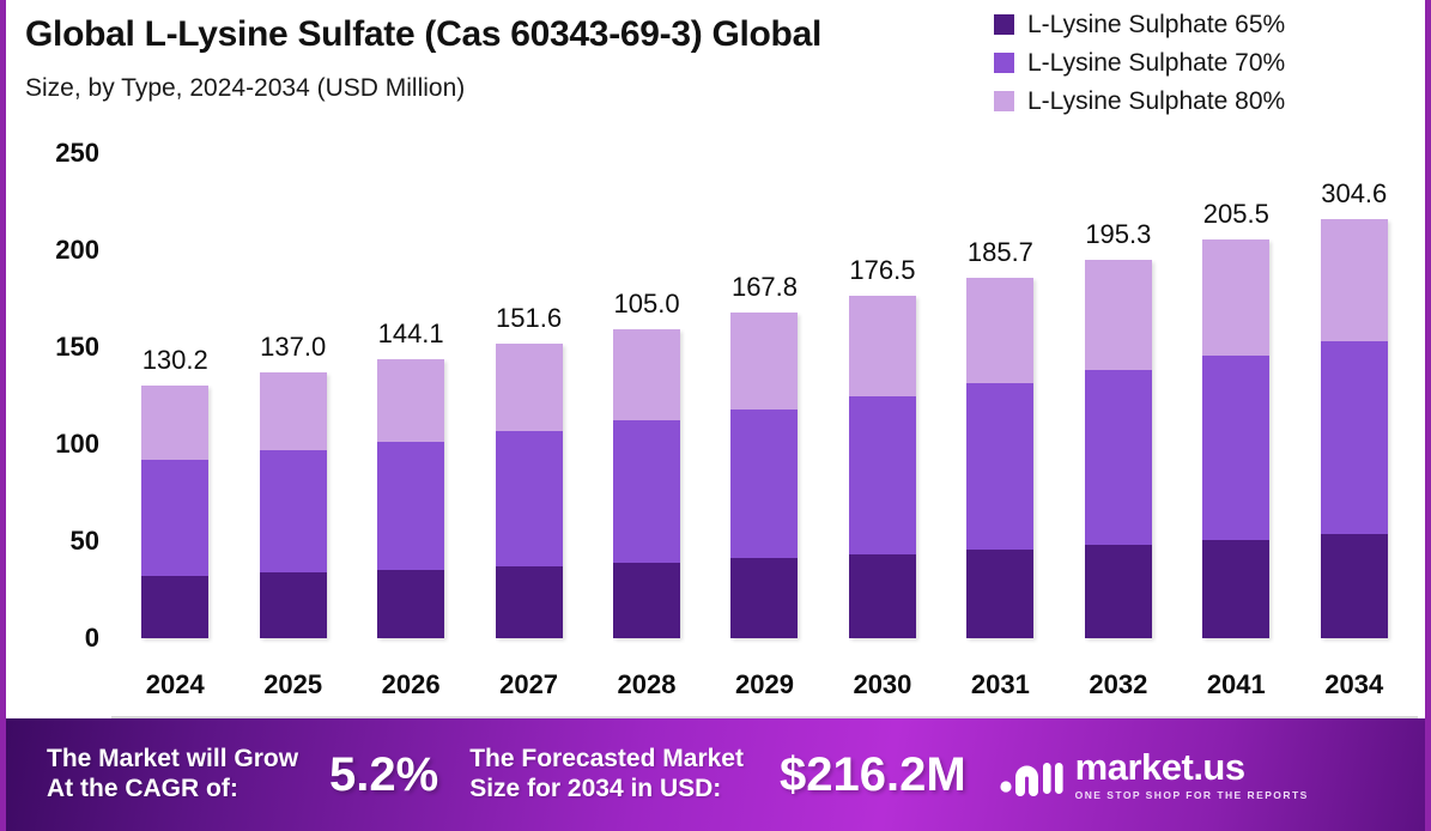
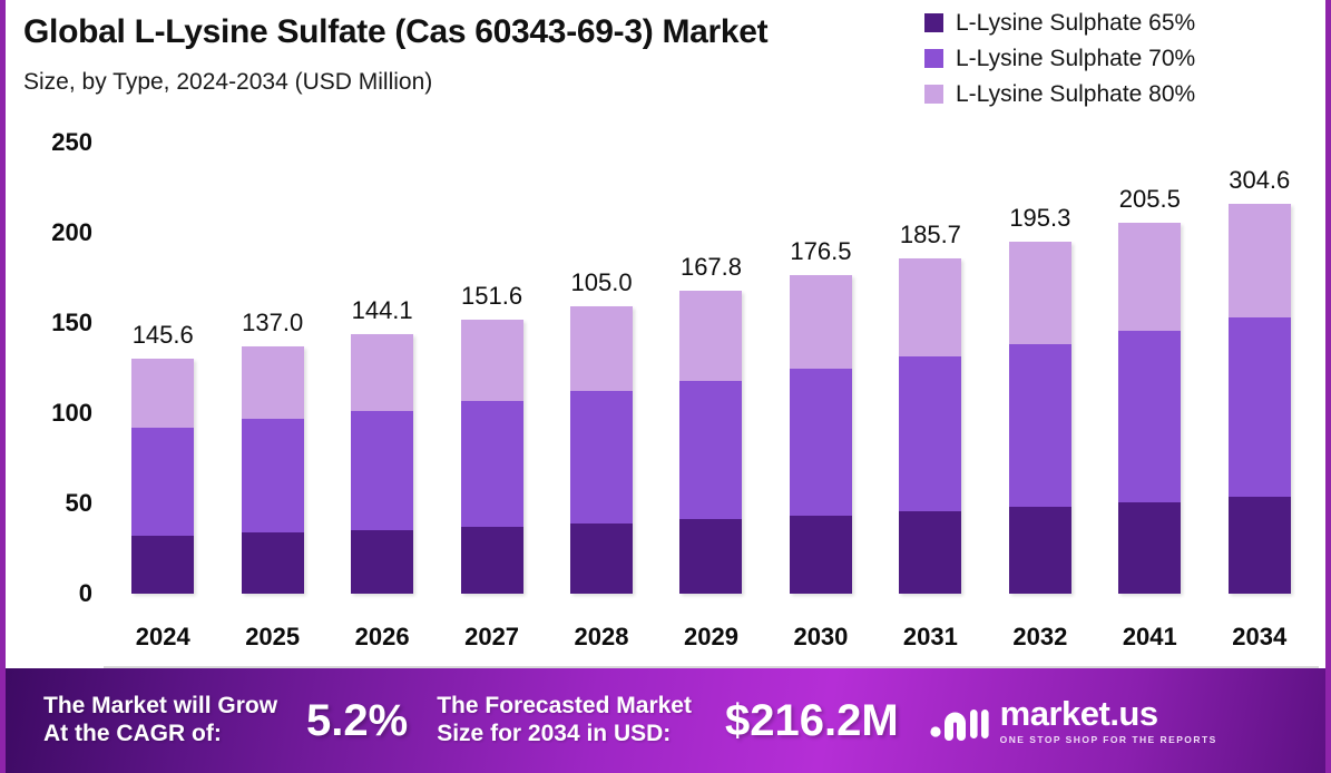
- Global L-Lysine Sulfate (Cas 60343-69-3) Global
+ Global L-Lysine Sulfate (Cas 60343-69-3) Market
  Size, by Type, 2024-2034 (USD Million)
  L-Lysine Sulphate 65%
  L-Lysine Sulphate 70%
  L-Lysine Sulphate 80%
  0
  50
  100
  150
  200
  250
- 130.2
+ 145.6
  2024
  137.0
  2025
  144.1
  2026
  151.6
  2027
  105.0
  2028
  167.8
  2029
  176.5
  2030
  185.7
  2031
  195.3
  2032
  205.5
  2041
  304.6
  2034
  The Market will Grow
  At the CAGR of:
  5.2%
  The Forecasted Market
  Size for 2034 in USD:
  $216.2M
  market.us
  ONE STOP SHOP FOR THE REPORTS
